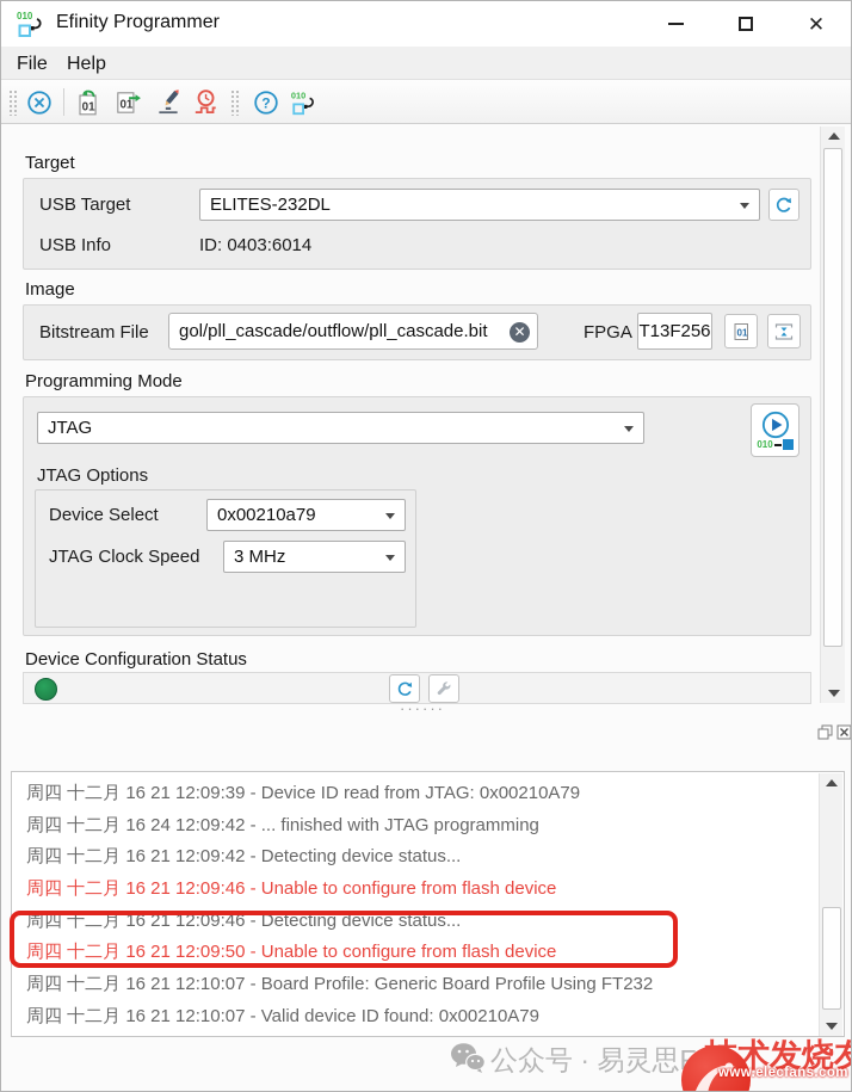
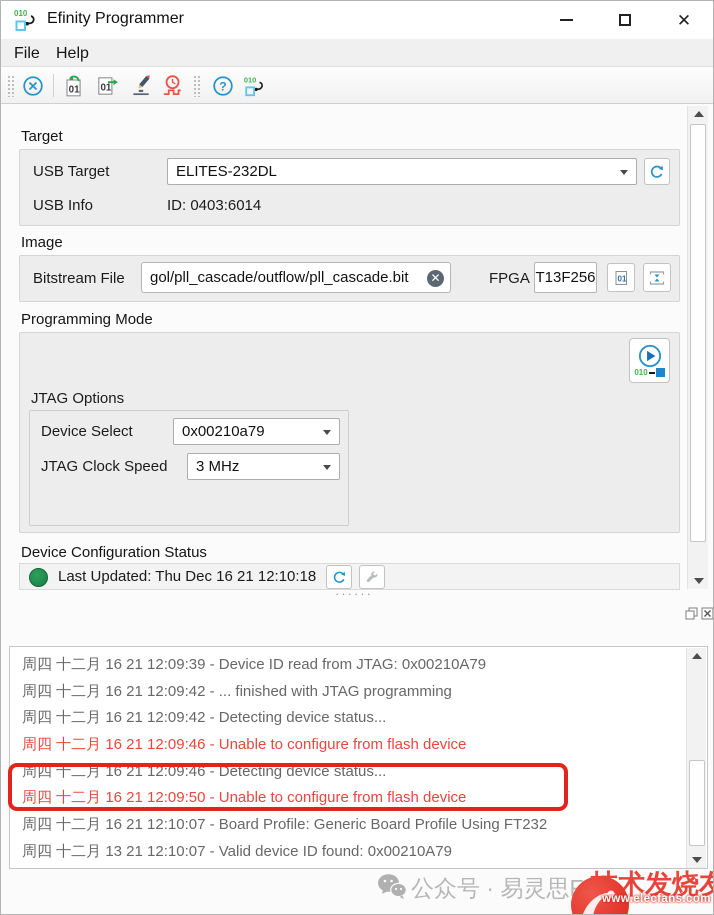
  010
  Efinity Programmer
  ✕
  File
  Help
  01
  01
  ?
  010
  Target
  USB Target
  ELITES-232DL
  USB Info
  ID: 0403:6014
  Image
  Bitstream File
  gol/pll_cascade/outflow/pll_cascade.bit
  ✕
  FPGA
  T13F256
  01
  Programming Mode
- JTAG
  010
  JTAG Options
  Device Select
  0x00210a79
  JTAG Clock Speed
  3 MHz
  Device Configuration Status
+ Last Updated: Thu Dec 16 21 12:10:18
  ······
  周四 十二月 16 21 12:09:39 - Device ID read from JTAG: 0x00210A79
- 周四 十二月 16 24 12:09:42 - ... finished with JTAG programming
+ 周四 十二月 16 21 12:09:42 - ... finished with JTAG programming
  周四 十二月 16 21 12:09:42 - Detecting device status...
  周四 十二月 16 21 12:09:46 - Unable to configure from flash device
  周四 十二月 16 21 12:09:46 - Detecting device status...
  周四 十二月 16 21 12:09:50 - Unable to configure from flash device
  周四 十二月 16 21 12:10:07 - Board Profile: Generic Board Profile Using FT232
- 周四 十二月 16 21 12:10:07 - Valid device ID found: 0x00210A79
+ 周四 十二月 13 21 12:10:07 - Valid device ID found: 0x00210A79
  公众号 · 易灵思
  术发烧友
  www.elecfans.com
